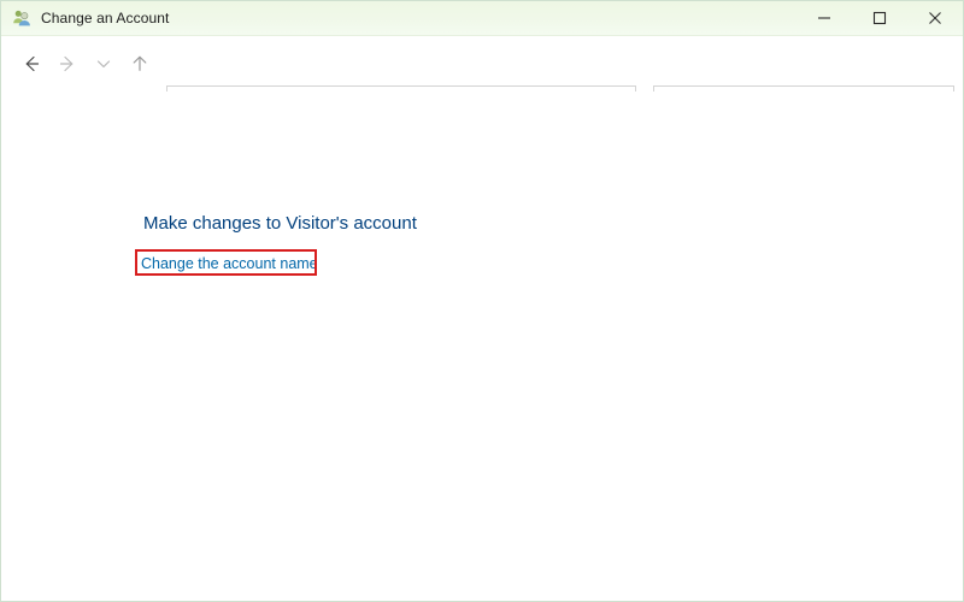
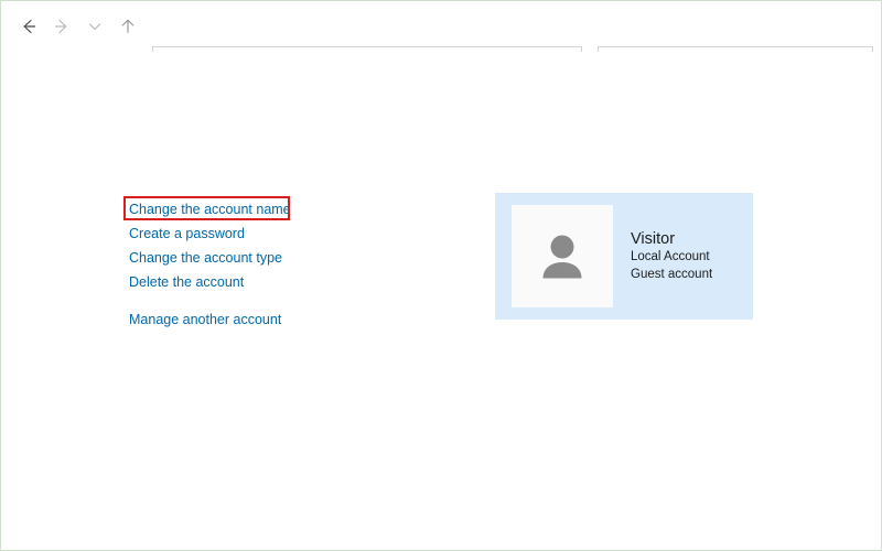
- Change an Account
- Make changes to Visitor's account
  Change the account name
+ Create a password
+ Change the account type
+ Delete the account
+ Manage another account
+ Visitor
+ Local Account
+ Guest account
